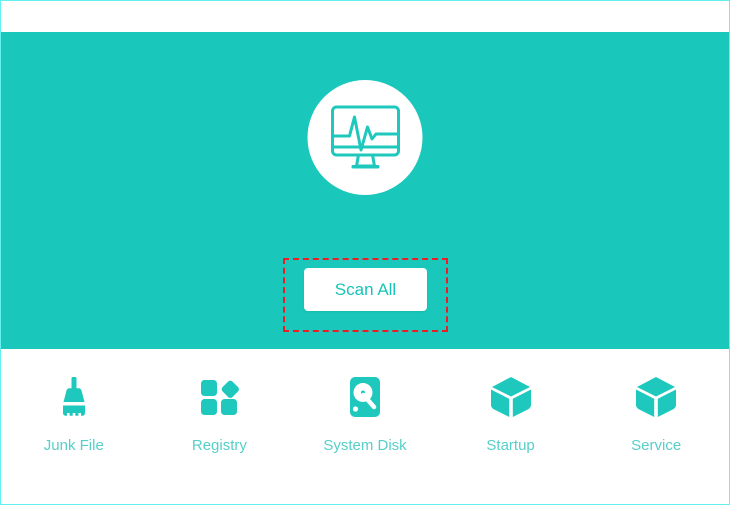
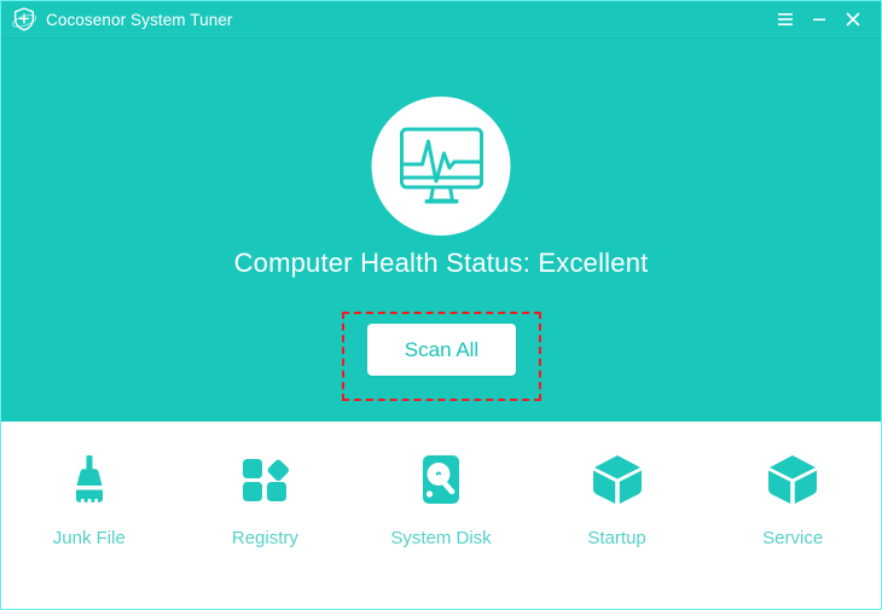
+ Cocosenor System Tuner
+ Computer Health Status: Excellent
  Scan All
  Junk File
  Registry
  System Disk
  Startup
  Service
